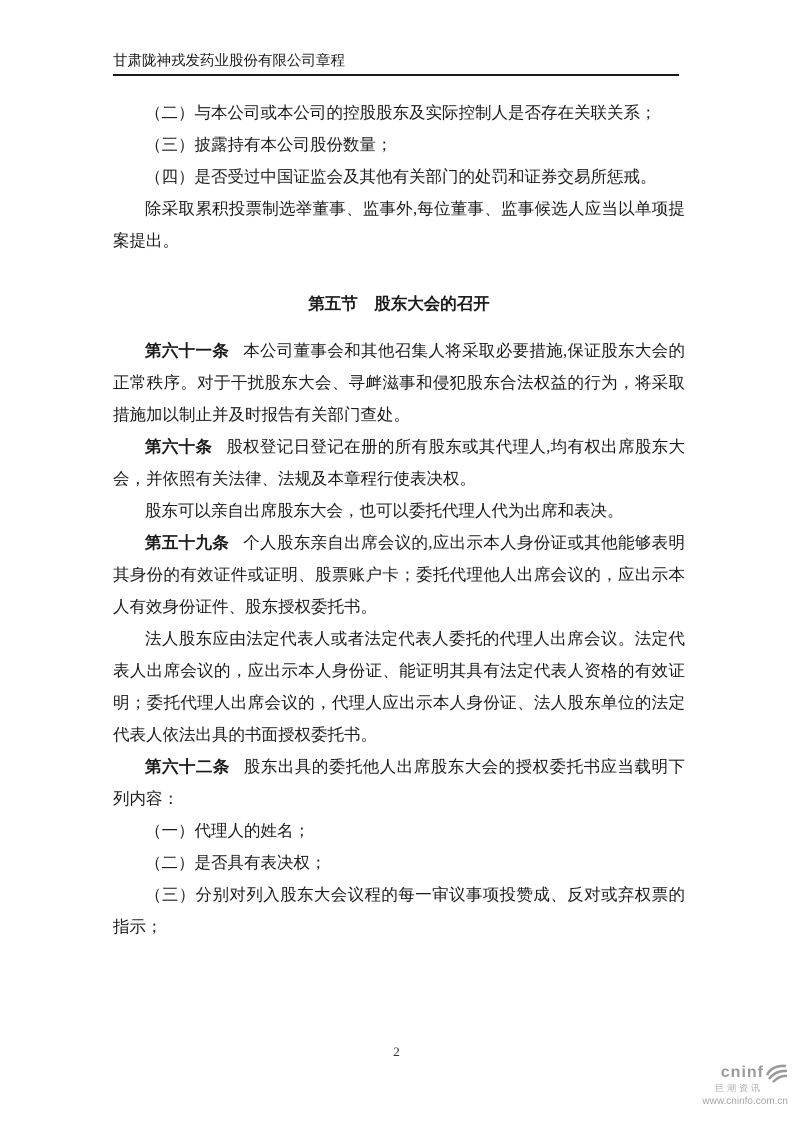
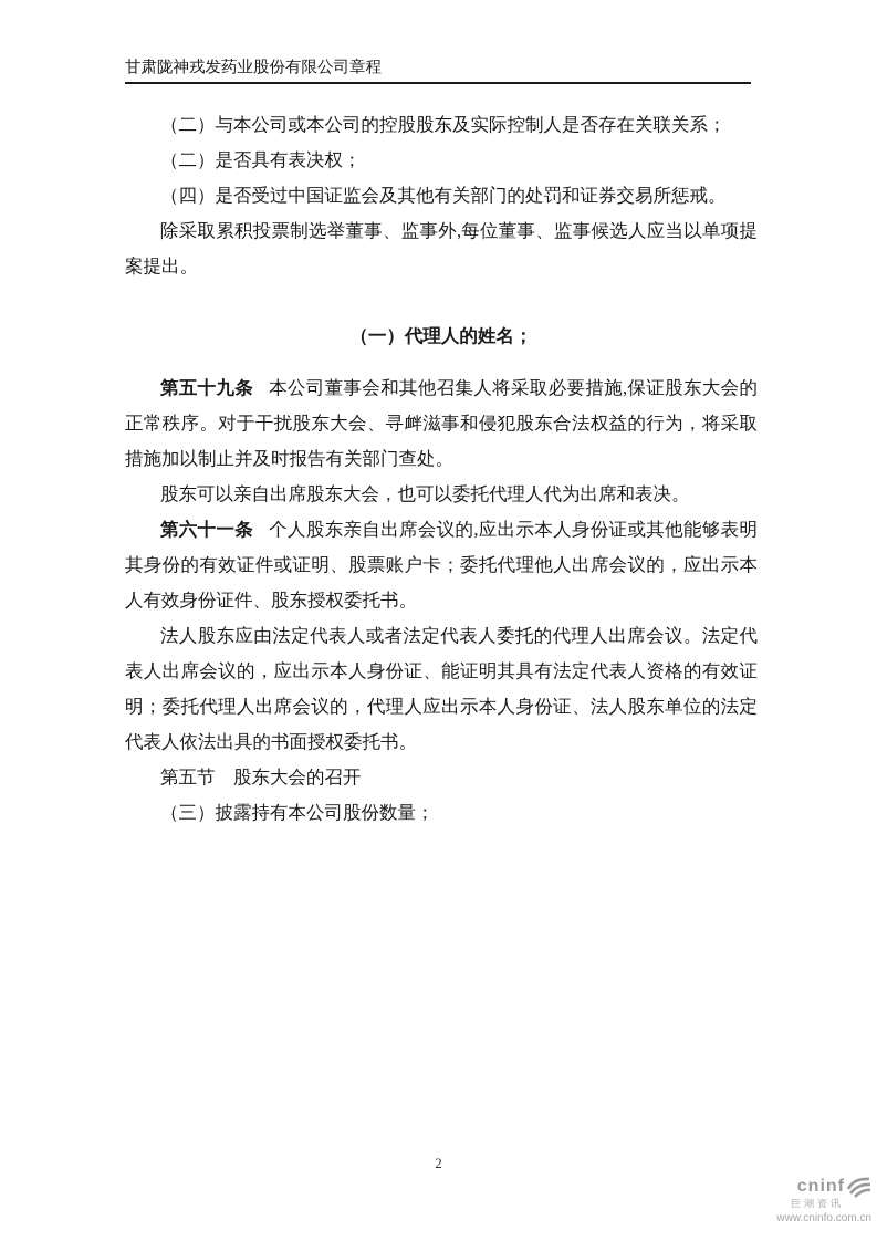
  甘肃陇神戎发药业股份有限公司章程
  （二）与本公司或本公司的控股股东及实际控制人是否存在关联关系；
- （三）披露持有本公司股份数量；
+ （二）是否具有表决权；
  （四）是否受过中国证监会及其他有关部门的处罚和证券交易所惩戒。
  除采取累积投票制选举董事、监事外,每位董事、监事候选人应当以单项提案提出。
- 第五节 股东大会的召开
+ （一）代理人的姓名；
- 第六十一条 本公司董事会和其他召集人将采取必要措施,保证股东大会的正常秩序。对于干扰股东大会、寻衅滋事和侵犯股东合法权益的行为，将采取措施加以制止并及时报告有关部门查处。
+ 第五十九条 本公司董事会和其他召集人将采取必要措施,保证股东大会的正常秩序。对于干扰股东大会、寻衅滋事和侵犯股东合法权益的行为，将采取措施加以制止并及时报告有关部门查处。
- 第六十条 股权登记日登记在册的所有股东或其代理人,均有权出席股东大会，并依照有关法律、法规及本章程行使表决权。
  股东可以亲自出席股东大会，也可以委托代理人代为出席和表决。
- 第五十九条 个人股东亲自出席会议的,应出示本人身份证或其他能够表明其身份的有效证件或证明、股票账户卡；委托代理他人出席会议的，应出示本人有效身份证件、股东授权委托书。
+ 第六十一条 个人股东亲自出席会议的,应出示本人身份证或其他能够表明其身份的有效证件或证明、股票账户卡；委托代理他人出席会议的，应出示本人有效身份证件、股东授权委托书。
  法人股东应由法定代表人或者法定代表人委托的代理人出席会议。法定代表人出席会议的，应出示本人身份证、能证明其具有法定代表人资格的有效证明；委托代理人出席会议的，代理人应出示本人身份证、法人股东单位的法定代表人依法出具的书面授权委托书。
- 第六十二条 股东出具的委托他人出席股东大会的授权委托书应当载明下列内容：
- （一）代理人的姓名；
+ 第五节 股东大会的召开
- （二）是否具有表决权；
+ （三）披露持有本公司股份数量；
- （三）分别对列入股东大会议程的每一审议事项投赞成、反对或弃权票的指示；
  2
  cninf
  巨潮资讯
  www.cninfo.com.cn
